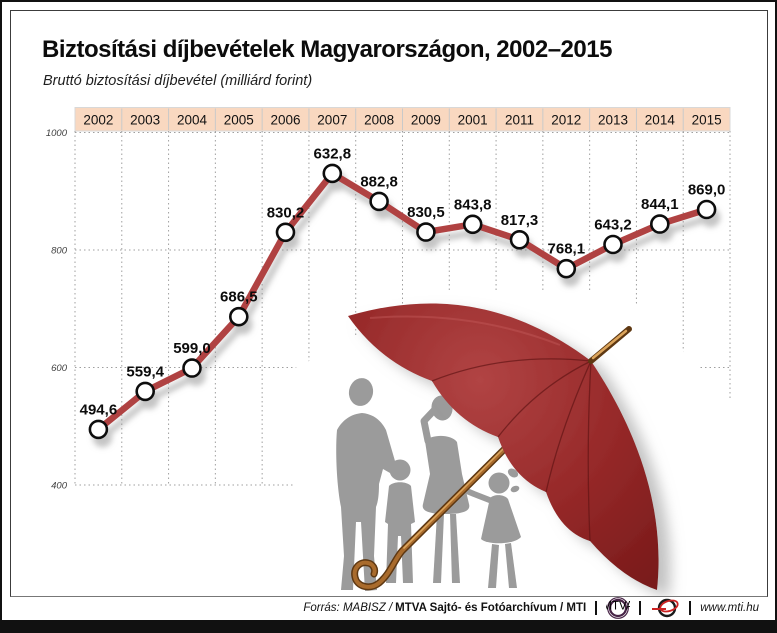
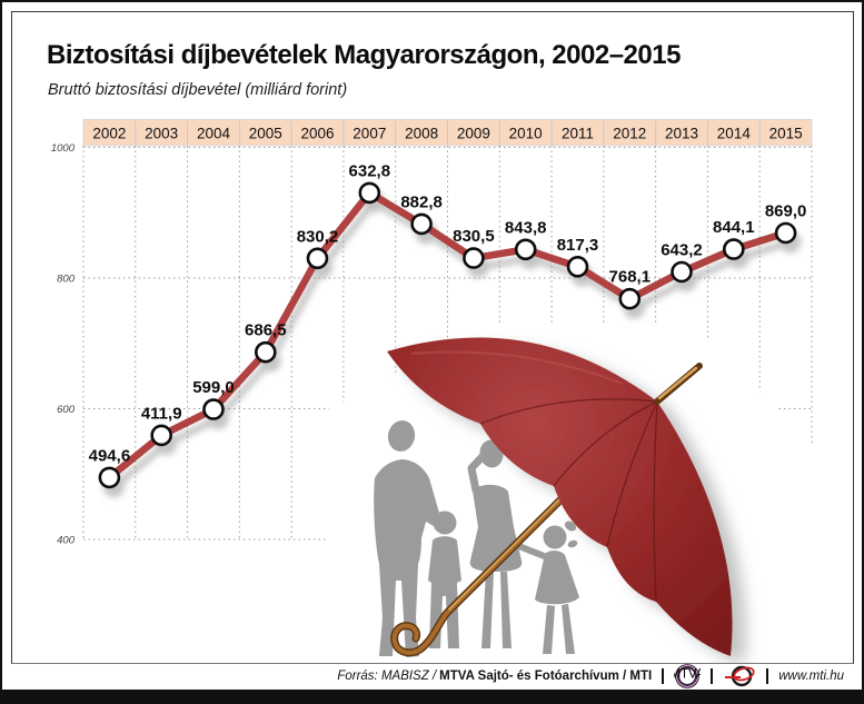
  Biztosítási díjbevételek Magyarországon, 2002–2015
  Bruttó biztosítási díjbevétel (milliárd forint)
  2002
  2003
  2004
  2005
  2006
  2007
  2008
  2009
- 2001
+ 2010
  2011
  2012
  2013
  2014
  2015
  1000
  800
  600
  400
  494,6
- 559,4
+ 411,9
  599,0
  686,5
  830,2
  632,8
  882,8
  830,5
  843,8
  817,3
  768,1
  643,2
  844,1
  869,0
  Forrás: MABISZ / MTVA Sajtó- és Fotóarchívum / MTI
  MTVA
  www.mti.hu
